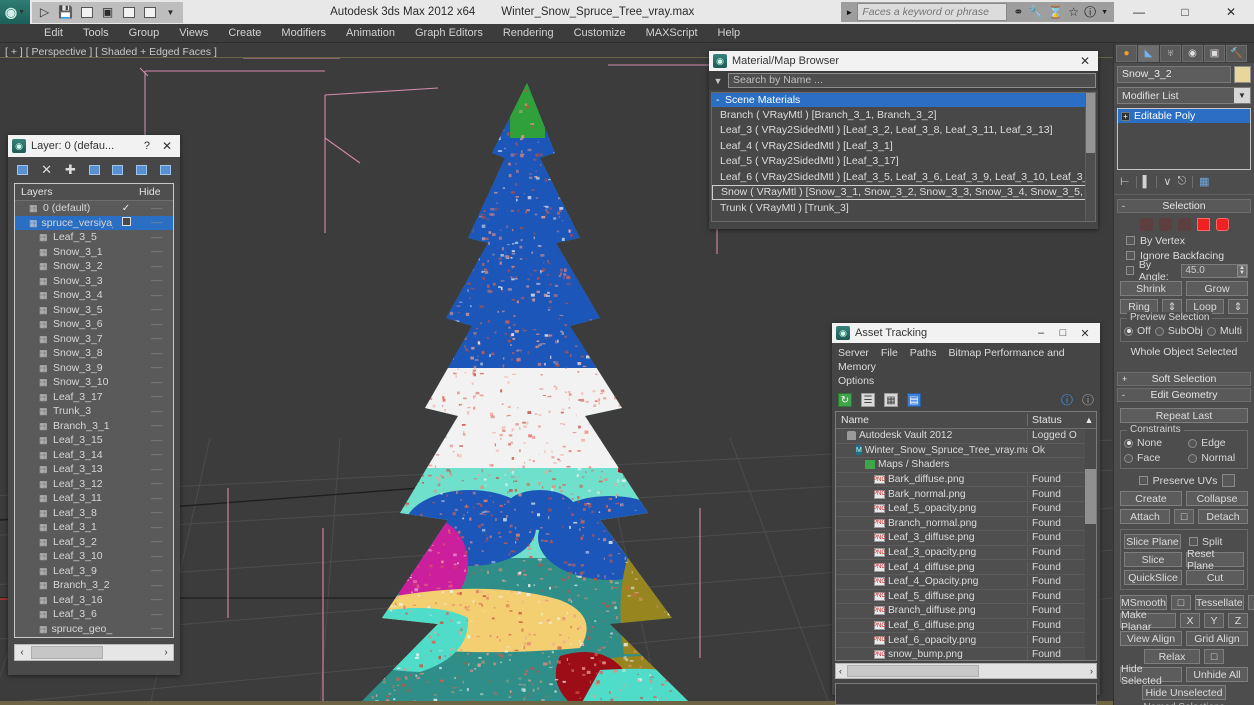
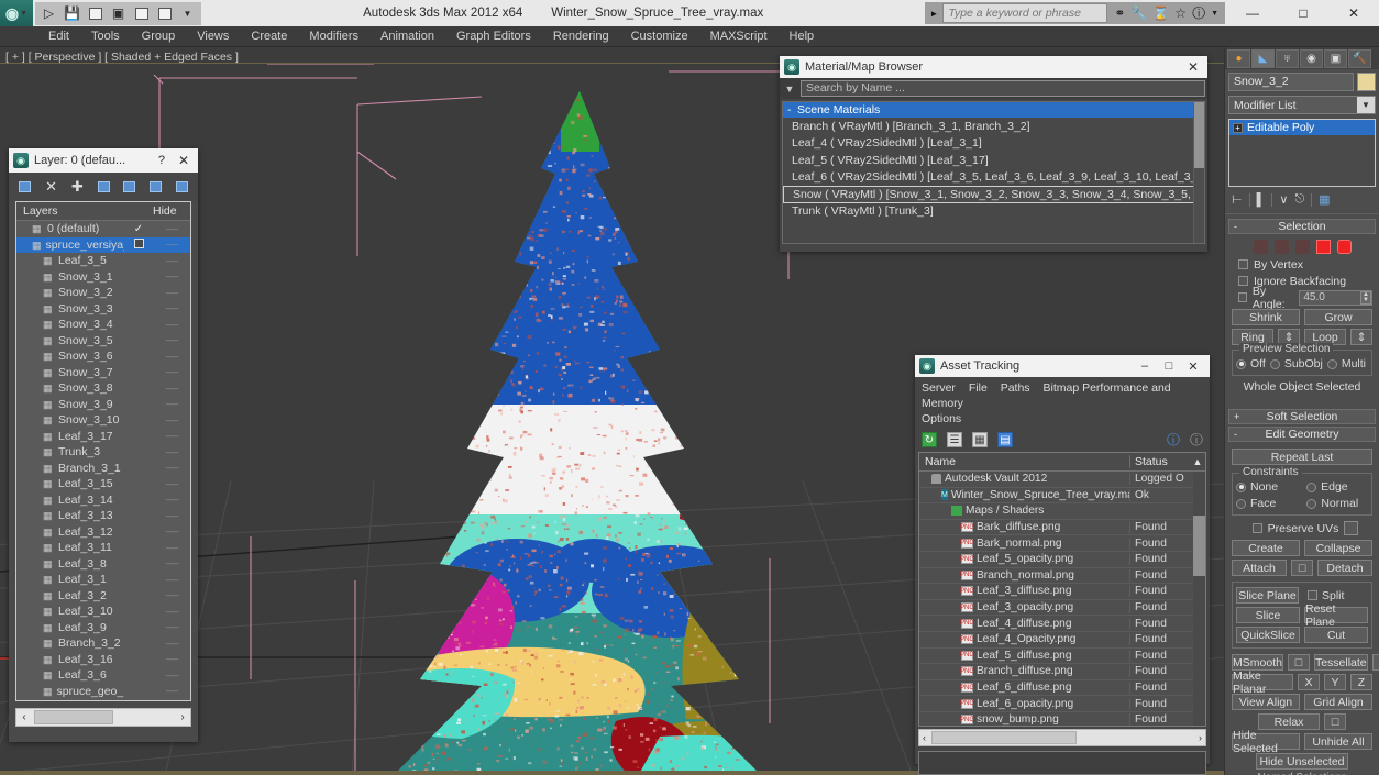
  ◉
  ▷
  💾
  ▣
  ▼
  Autodesk 3ds Max 2012 x64
  Winter_Snow_Spruce_Tree_vray.max
  ►
- Faces a keyword or phrase
+ Type a keyword or phrase
  ⚭
  🔧
  ⌛
  ☆
  ⓘ
  —
  □
  ✕
  Edit
  Tools
  Group
  Views
  Create
  Modifiers
  Animation
  Graph Editors
  Rendering
  Customize
  MAXScript
  Help
  [ + ] [ Perspective ] [ Shaded + Edged Faces ]
  ◉
  Layer: 0 (defau...
  ?
  ✕
  ✕
  ✚
  Layers
  Hide
  ▦
  0 (default)
  ✓
  –––
  ▦
  spruce_versiya
  –––
  ▦
  Leaf_3_5
  –––
  ▦
  Snow_3_1
  –––
  ▦
  Snow_3_2
  –––
  ▦
  Snow_3_3
  –––
  ▦
  Snow_3_4
  –––
  ▦
  Snow_3_5
  –––
  ▦
  Snow_3_6
  –––
  ▦
  Snow_3_7
  –––
  ▦
  Snow_3_8
  –––
  ▦
  Snow_3_9
  –––
  ▦
  Snow_3_10
  –––
  ▦
  Leaf_3_17
  –––
  ▦
  Trunk_3
  –––
  ▦
  Branch_3_1
  –––
  ▦
  Leaf_3_15
  –––
  ▦
  Leaf_3_14
  –––
  ▦
  Leaf_3_13
  –––
  ▦
  Leaf_3_12
  –––
  ▦
  Leaf_3_11
  –––
  ▦
  Leaf_3_8
  –––
  ▦
  Leaf_3_1
  –––
  ▦
  Leaf_3_2
  –––
  ▦
  Leaf_3_10
  –––
  ▦
  Leaf_3_9
  –––
  ▦
  Branch_3_2
  –––
  ▦
  Leaf_3_16
  –––
  ▦
  Leaf_3_6
  –––
  ▦
  spruce_geo_
  –––
  ‹
  ›
  ◉
  Material/Map Browser
  ✕
  ▼
  Search by Name ...
  -
  Scene Materials
  Branch ( VRayMtl ) [Branch_3_1, Branch_3_2]
- Leaf_3 ( VRay2SidedMtl ) [Leaf_3_2, Leaf_3_8, Leaf_3_11, Leaf_3_13]
  Leaf_4 ( VRay2SidedMtl ) [Leaf_3_1]
  Leaf_5 ( VRay2SidedMtl ) [Leaf_3_17]
  Leaf_6 ( VRay2SidedMtl ) [Leaf_3_5, Leaf_3_6, Leaf_3_9, Leaf_3_10, Leaf_3
  Snow ( VRayMtl ) [Snow_3_1, Snow_3_2, Snow_3_3, Snow_3_4, Snow_3_5,
  Trunk ( VRayMtl ) [Trunk_3]
  ◉
  Asset Tracking
  –
  □
  ✕
  Server File Paths Bitmap Performance and Memory
  Options
  ↻
  ☰
  ▦
  ▤
  ⓘ
  ⓘ
  Name
  Status
  ▲
  Autodesk Vault 2012
  Logged O
  Winter_Snow_Spruce_Tree_vray.m
  Ok
  Maps / Shaders
  Bark_diffuse.png
  Found
  Bark_normal.png
  Found
  Leaf_5_opacity.png
  Found
  Branch_normal.png
  Found
  Leaf_3_diffuse.png
  Found
  Leaf_3_opacity.png
  Found
  Leaf_4_diffuse.png
  Found
  Leaf_4_Opacity.png
  Found
  Leaf_5_diffuse.png
  Found
  Branch_diffuse.png
  Found
  Leaf_6_diffuse.png
  Found
  Leaf_6_opacity.png
  Found
  snow_bump.png
  Found
  ‹
  ›
  ●
  ◣
  ♅
  ◉
  ▣
  🔨
  Snow_3_2
  Modifier List
  ▼
  +
  Editable Poly
  ⊢
  ▌
  ∨
  ⎋
  ▦
  -
  Selection
  By Vertex
  Ignore Backfacing
  By Angle:
  45.0
  Shrink
  Grow
  Ring
  ⇕
  Loop
  ⇕
  Preview Selection
  Off
  SubObj
  Multi
  Whole Object Selected
  +
  Soft Selection
  -
  Edit Geometry
  Repeat Last
  Constraints
  None
  Edge
  Face
  Normal
  Preserve UVs
  Create
  Collapse
  Attach
  □
  Detach
  Slice Plane
  Split
  Slice
  Reset Plane
  QuickSlice
  Cut
  MSmooth
  □
  Tessellate
  Make Planar
  X
  Y
  Z
  View Align
  Grid Align
  Relax
  □
  Hide Selected
  Unhide All
  Hide Unselected
